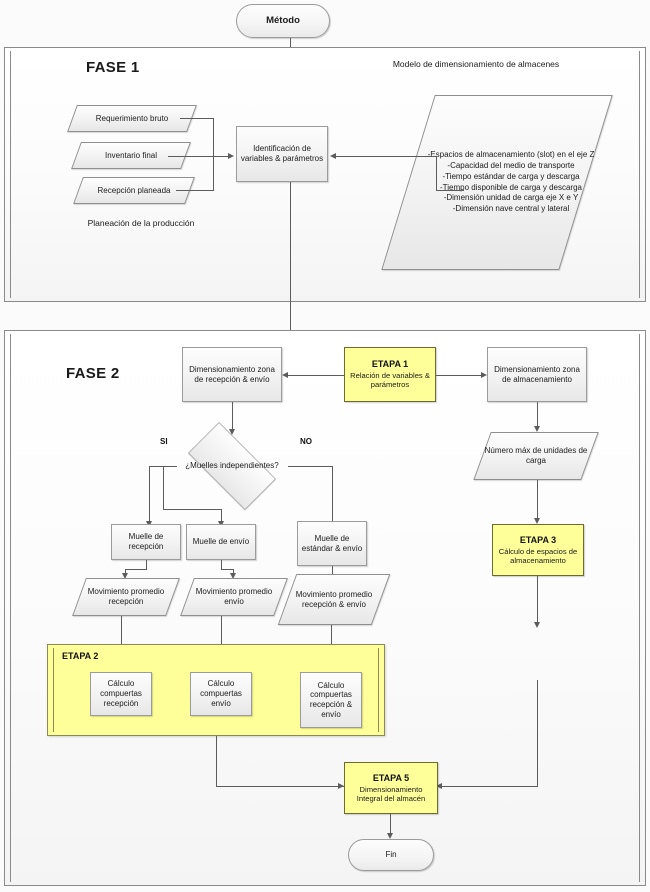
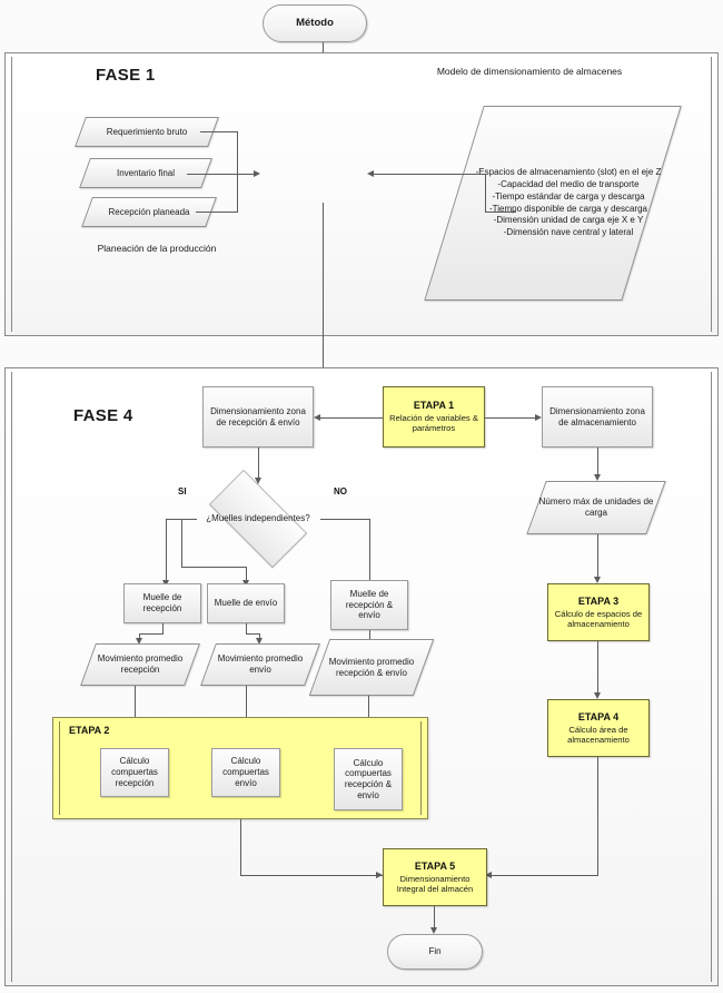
  Método
  FASE 1
  Modelo de dimensionamiento de almacenes
  Requerimiento bruto
  Inventario final
  Recepción planeada
- Identificación de variables & parámetros
  -Espacios de almacenamiento (slot) en el eje Z
  -Capacidad del medio de transporte
  -Tiempo estándar de carga y descarga
  -Tiempo disponible de carga y descarga
  -Dimensión unidad de carga eje X e Y
  -Dimensión nave central y lateral
  Planeación de la producción
- FASE 2
+ FASE 4
  ETAPA 1
  Relación de variables & parámetros
  Dimensionamiento zona de recepción & envío
  Dimensionamiento zona de almacenamiento
  ¿Muelles independientes?
  SI
  NO
  Muelle de recepción
  Muelle de envío
- Muelle de estándar & envío
+ Muelle de recepción & envío
  Movimiento promedio recepción
  Movimiento promedio envío
  Movimiento promedio recepción & envío
  ETAPA 2
  Cálculo compuertas recepción
  Cálculo compuertas envío
  Cálculo compuertas recepción & envío
  Número máx de unidades de carga
  ETAPA 3
  Cálculo de espacios de almacenamiento
+ ETAPA 4
+ Cálculo área de almacenamiento
  ETAPA 5
  Dimensionamiento Integral del almacén
  Fin
